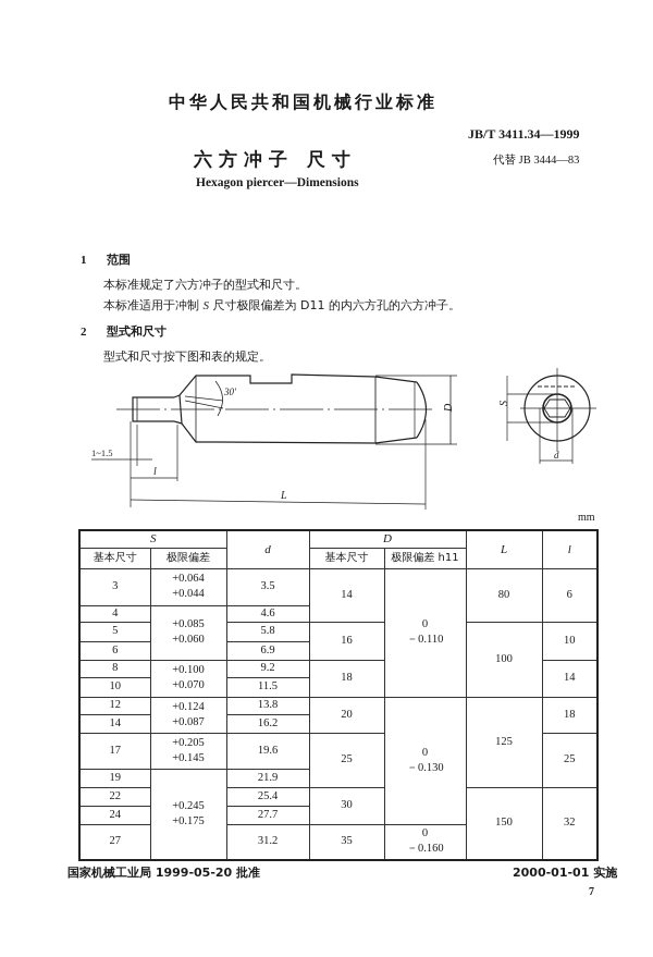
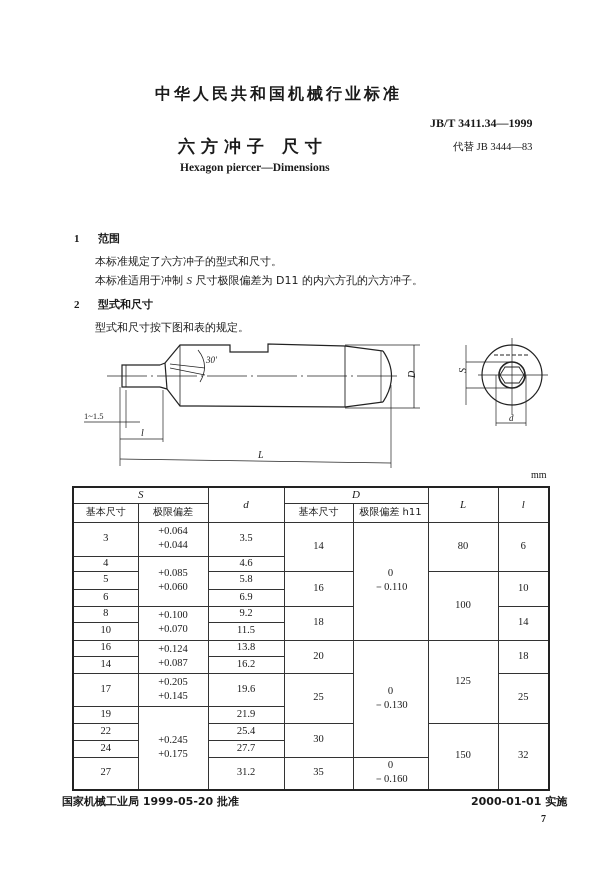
  中华人民共和国机械行业标准
  JB/T 3411.34—1999
  六方冲子 尺寸
  代替 JB 3444—83
  Hexagon piercer—Dimensions
  1 范围
  本标准规定了六方冲子的型式和尺寸。
  本标准适用于冲制 S 尺寸极限偏差为 D11 的内六方孔的六方冲子。
  2 型式和尺寸
  型式和尺寸按下图和表的规定。
  1~1.5
  l
  L
  30′
  d
  mm
  S	d	D	L	l
  基本尺寸	极限偏差	基本尺寸	极限偏差 h11
  3	+0.064+0.044	3.5	14	0－0.110	80	6
  4	+0.085+0.060	4.6
  5	5.8	16	100	10
  6	6.9
  8	+0.100+0.070	9.2	18	14
  10	11.5
- 12	+0.124+0.087	13.8	20	0－0.130	125	18
+ 16	+0.124+0.087	13.8	20	0－0.130	125	18
  14	16.2
  17	+0.205+0.145	19.6	25	25
  19	+0.245+0.175	21.9
  22	25.4	30	150	32
  24	27.7
  27	31.2	35	0－0.160
  国家机械工业局 1999-05-20 批准
  2000-01-01 实施
  7
